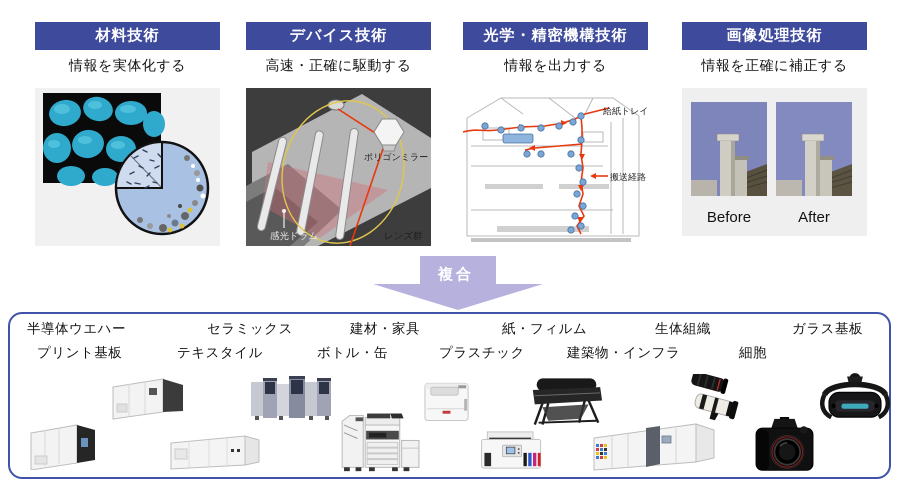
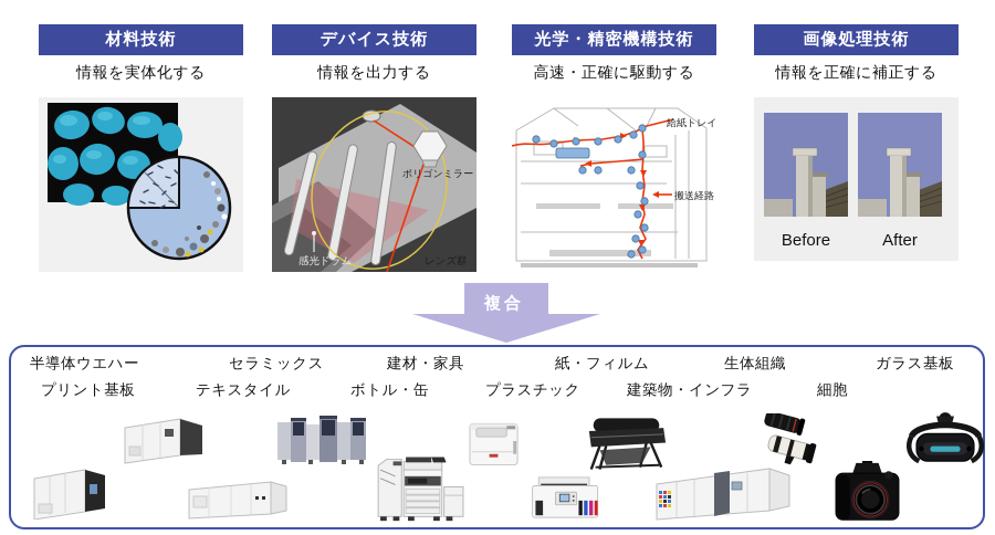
  材料技術
  情報を実体化する
  デバイス技術
- 高速・正確に駆動する
+ 情報を出力する
  ポリゴンミラー
  レンズ群
  感光ドラム
  光学・精密機構技術
- 情報を出力する
+ 高速・正確に駆動する
  給紙トレイ
  搬送経路
  画像処理技術
  情報を正確に補正する
  Before
  After
  複合
  半導体ウエハー
  セラミックス
  建材・家具
  紙・フィルム
  生体組織
  ガラス基板
  プリント基板
  テキスタイル
  ボトル・缶
  プラスチック
  建築物・インフラ
  細胞
